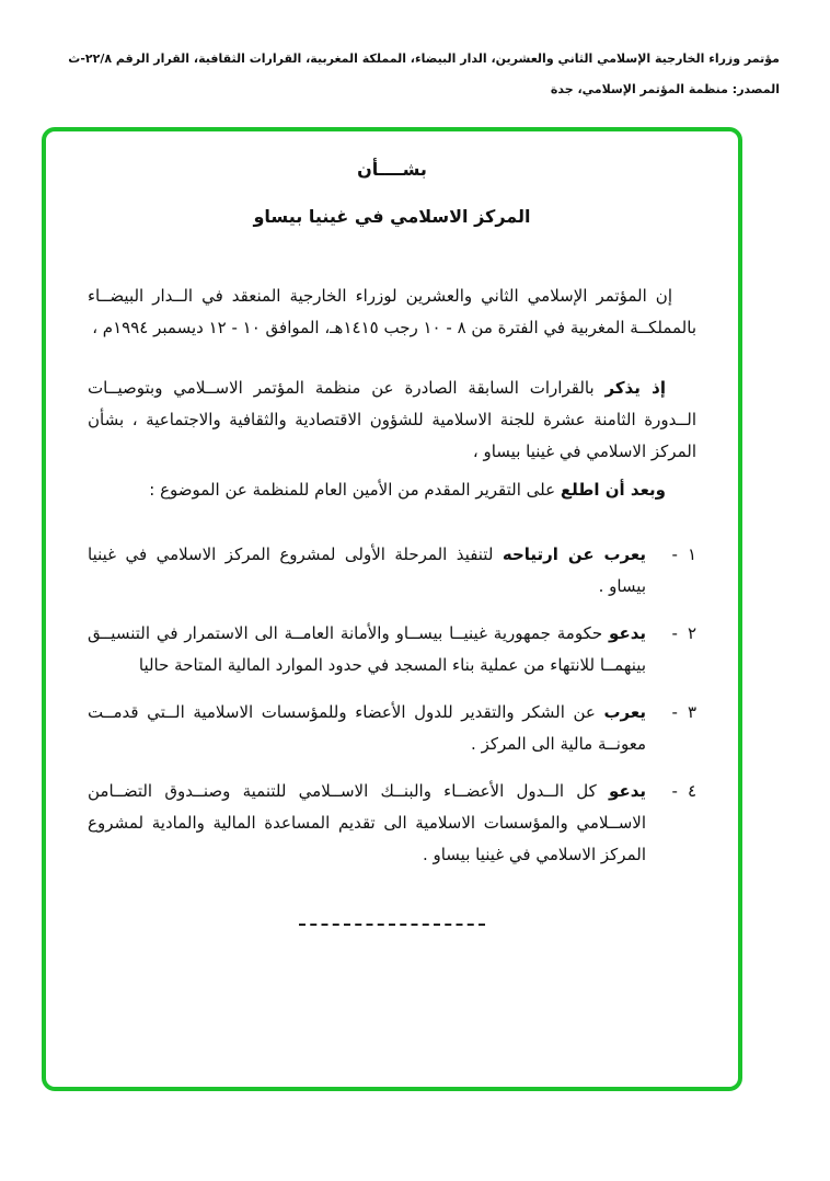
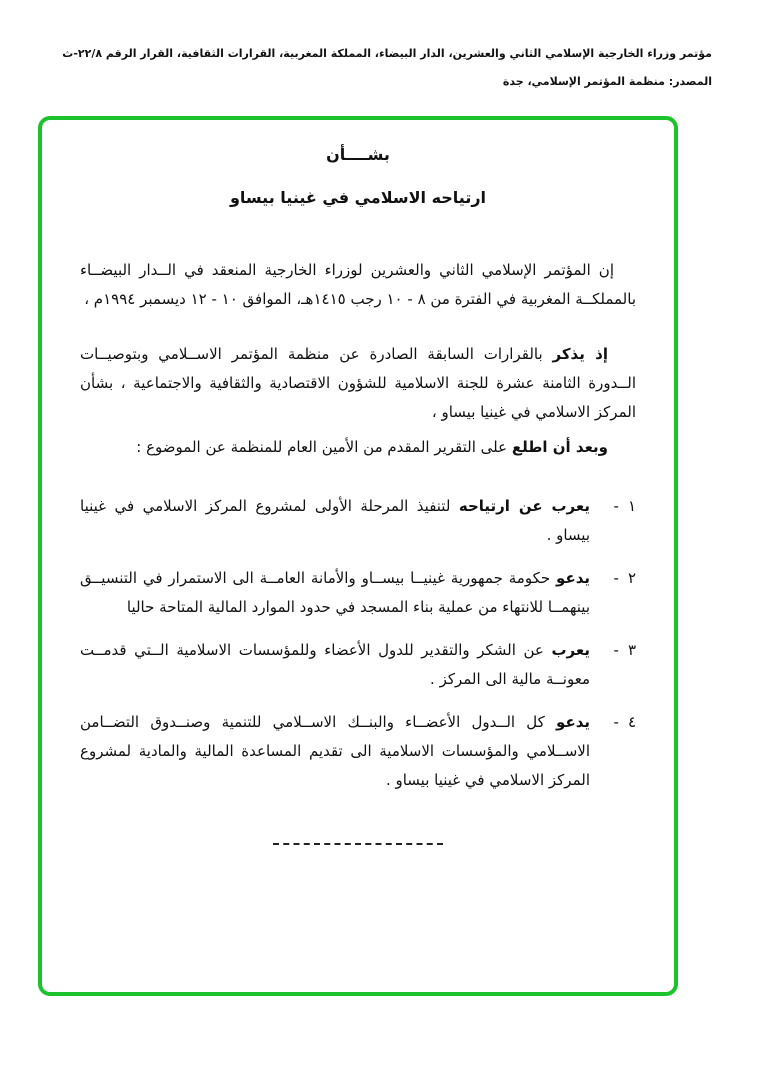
  مؤتمر وزراء الخارجية الإسلامي الثاني والعشرين، الدار البيضاء، المملكة المغربية، القرارات الثقافية، القرار الرقم ٢٢/٨-ث
  المصدر: منظمة المؤتمر الإسلامي، جدة
  بشــــأن
- المركز الاسلامي في غينيا بيساو
+ ارتياحه الاسلامي في غينيا بيساو
  إن المؤتمر الإسلامي الثاني والعشرين لوزراء الخارجية المنعقد في الــدار البيضــاء بالمملكــة المغربية في الفترة من ٨ - ١٠ رجب ١٤١٥هـ، الموافق ١٠ - ١٢ ديسمبر ١٩٩٤م ،
  إذ يذكر بالقرارات السابقة الصادرة عن منظمة المؤتمر الاســلامي وبتوصيــات الــدورة الثامنة عشرة للجنة الاسلامية للشؤون الاقتصادية والثقافية والاجتماعية ، بشأن المركز الاسلامي في غينيا بيساو ،
  وبعد أن اطلع على التقرير المقدم من الأمين العام للمنظمة عن الموضوع :
  ١
  -
  يعرب عن ارتياحه لتنفيذ المرحلة الأولى لمشروع المركز الاسلامي في غينيا بيساو .
  ٢
  -
  يدعو حكومة جمهورية غينيــا بيســاو والأمانة العامــة الى الاستمرار في التنسيــق بينهمــا للانتهاء من عملية بناء المسجد في حدود الموارد المالية المتاحة حاليا
  ٣
  -
  يعرب عن الشكر والتقدير للدول الأعضاء وللمؤسسات الاسلامية الــتي قدمــت معونــة مالية الى المركز .
  ٤
  -
  يدعو كل الــدول الأعضــاء والبنــك الاســلامي للتنمية وصنــدوق التضــامن الاســلامي والمؤسسات الاسلامية الى تقديم المساعدة المالية والمادية لمشروع المركز الاسلامي في غينيا بيساو .
